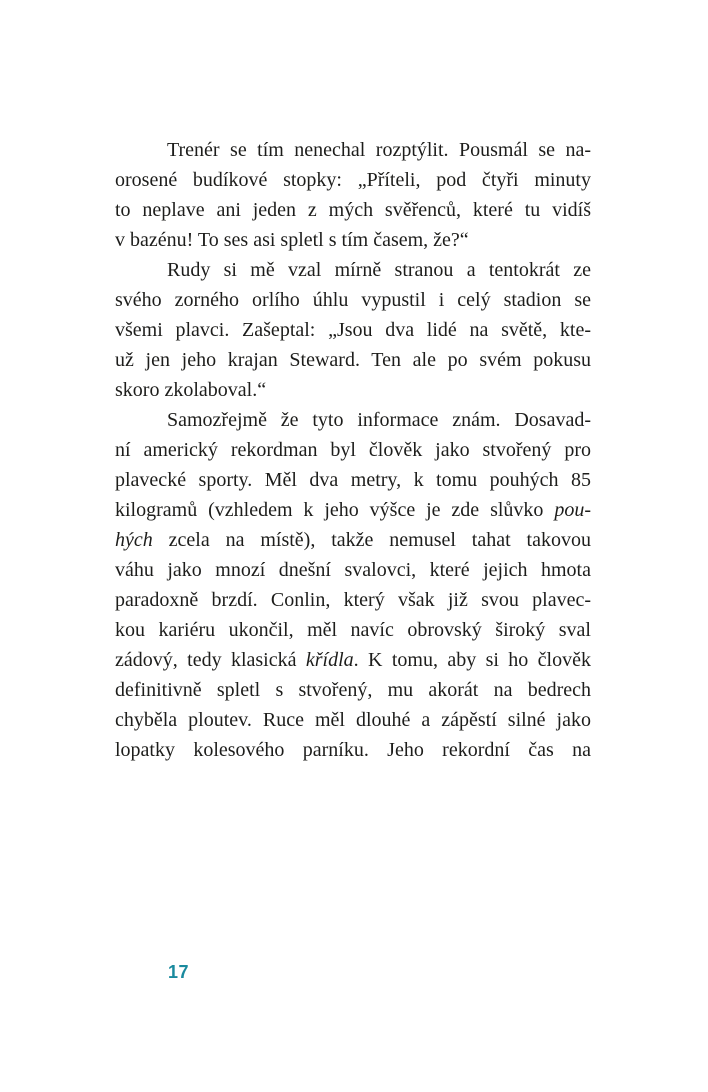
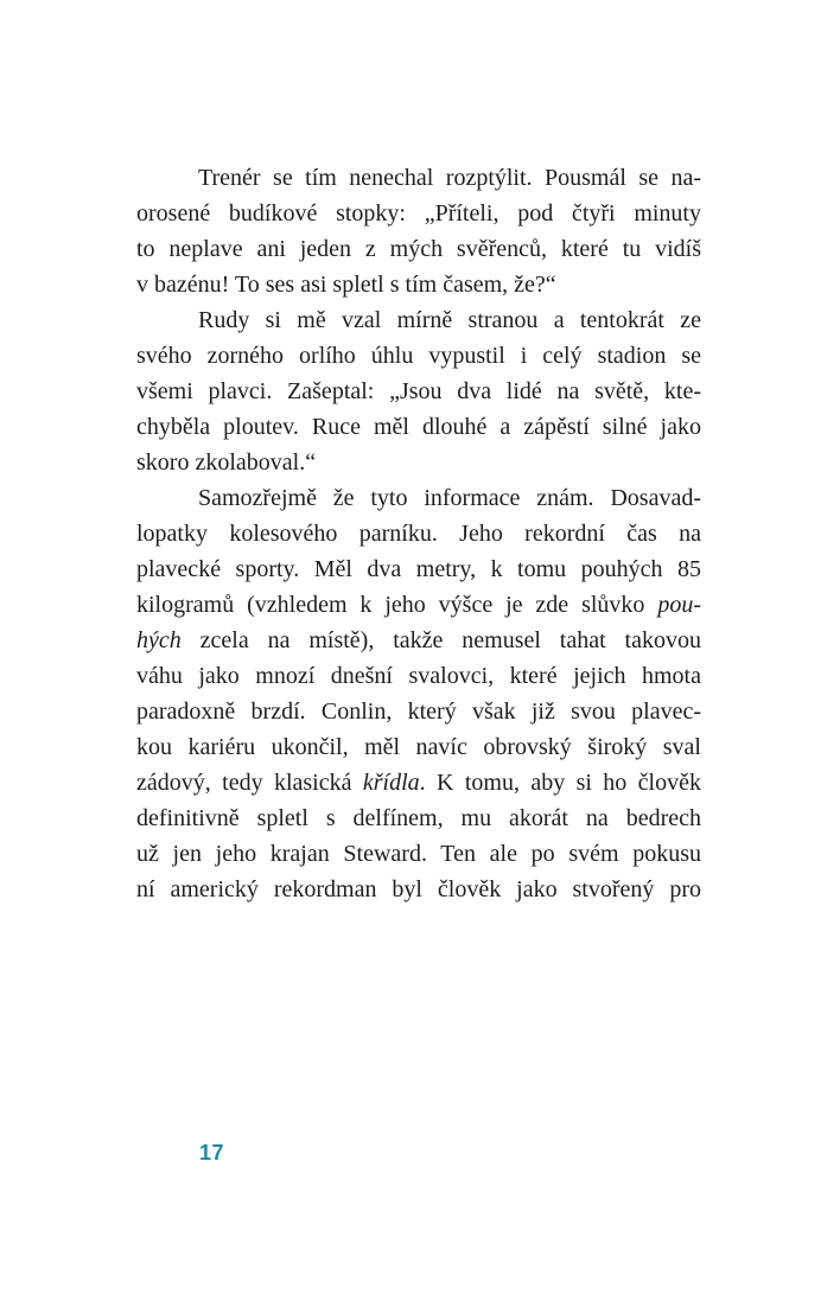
  Trenér se tím nenechal rozptýlit. Pousmál se na-
  orosené budíkové stopky: „Příteli, pod čtyři minuty
  to neplave ani jeden z mých svěřenců, které tu vidíš
  v bazénu! To ses asi spletl s tím časem, že?“
  Rudy si mě vzal mírně stranou a tentokrát ze
  svého zorného orlího úhlu vypustil i celý stadion se
  všemi plavci. Zašeptal: „Jsou dva lidé na světě, kte-
- už jen jeho krajan Steward. Ten ale po svém pokusu
+ chyběla ploutev. Ruce měl dlouhé a zápěstí silné jako
  skoro zkolaboval.“
  Samozřejmě že tyto informace znám. Dosavad-
- ní americký rekordman byl člověk jako stvořený pro
+ lopatky kolesového parníku. Jeho rekordní čas na
  plavecké sporty. Měl dva metry, k tomu pouhých 85
  kilogramů (vzhledem k jeho výšce je zde slůvko pou-
  hých zcela na místě), takže nemusel tahat takovou
  váhu jako mnozí dnešní svalovci, které jejich hmota
  paradoxně brzdí. Conlin, který však již svou plavec-
  kou kariéru ukončil, měl navíc obrovský široký sval
  zádový, tedy klasická křídla. K tomu, aby si ho člověk
- definitivně spletl s stvořený, mu akorát na bedrech
+ definitivně spletl s delfínem, mu akorát na bedrech
- chyběla ploutev. Ruce měl dlouhé a zápěstí silné jako
+ už jen jeho krajan Steward. Ten ale po svém pokusu
- lopatky kolesového parníku. Jeho rekordní čas na
+ ní americký rekordman byl člověk jako stvořený pro
  17
